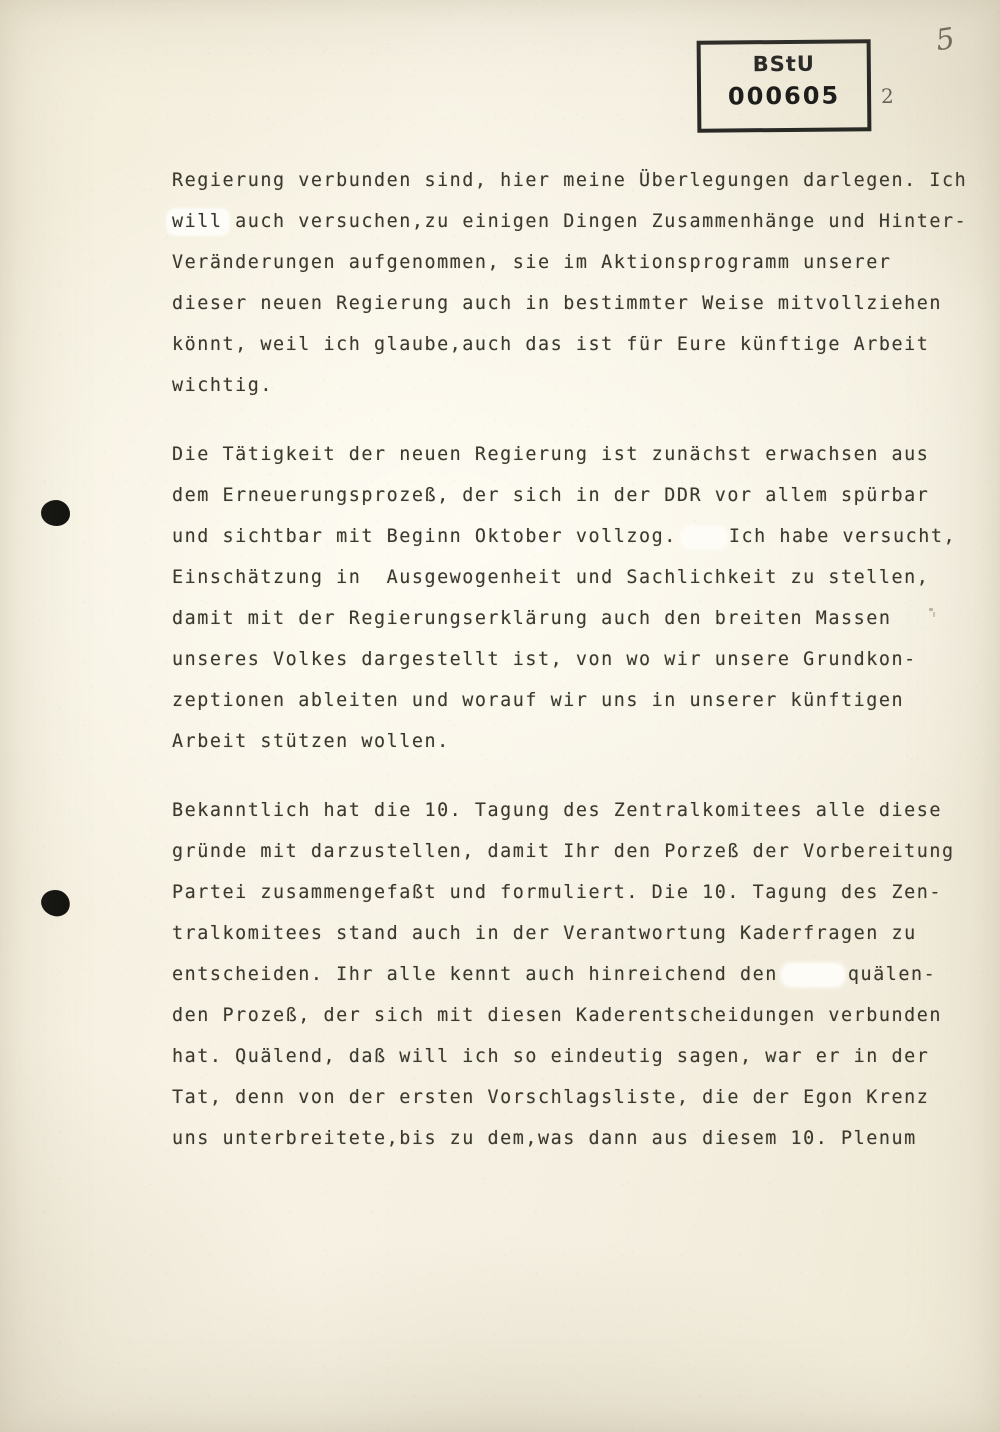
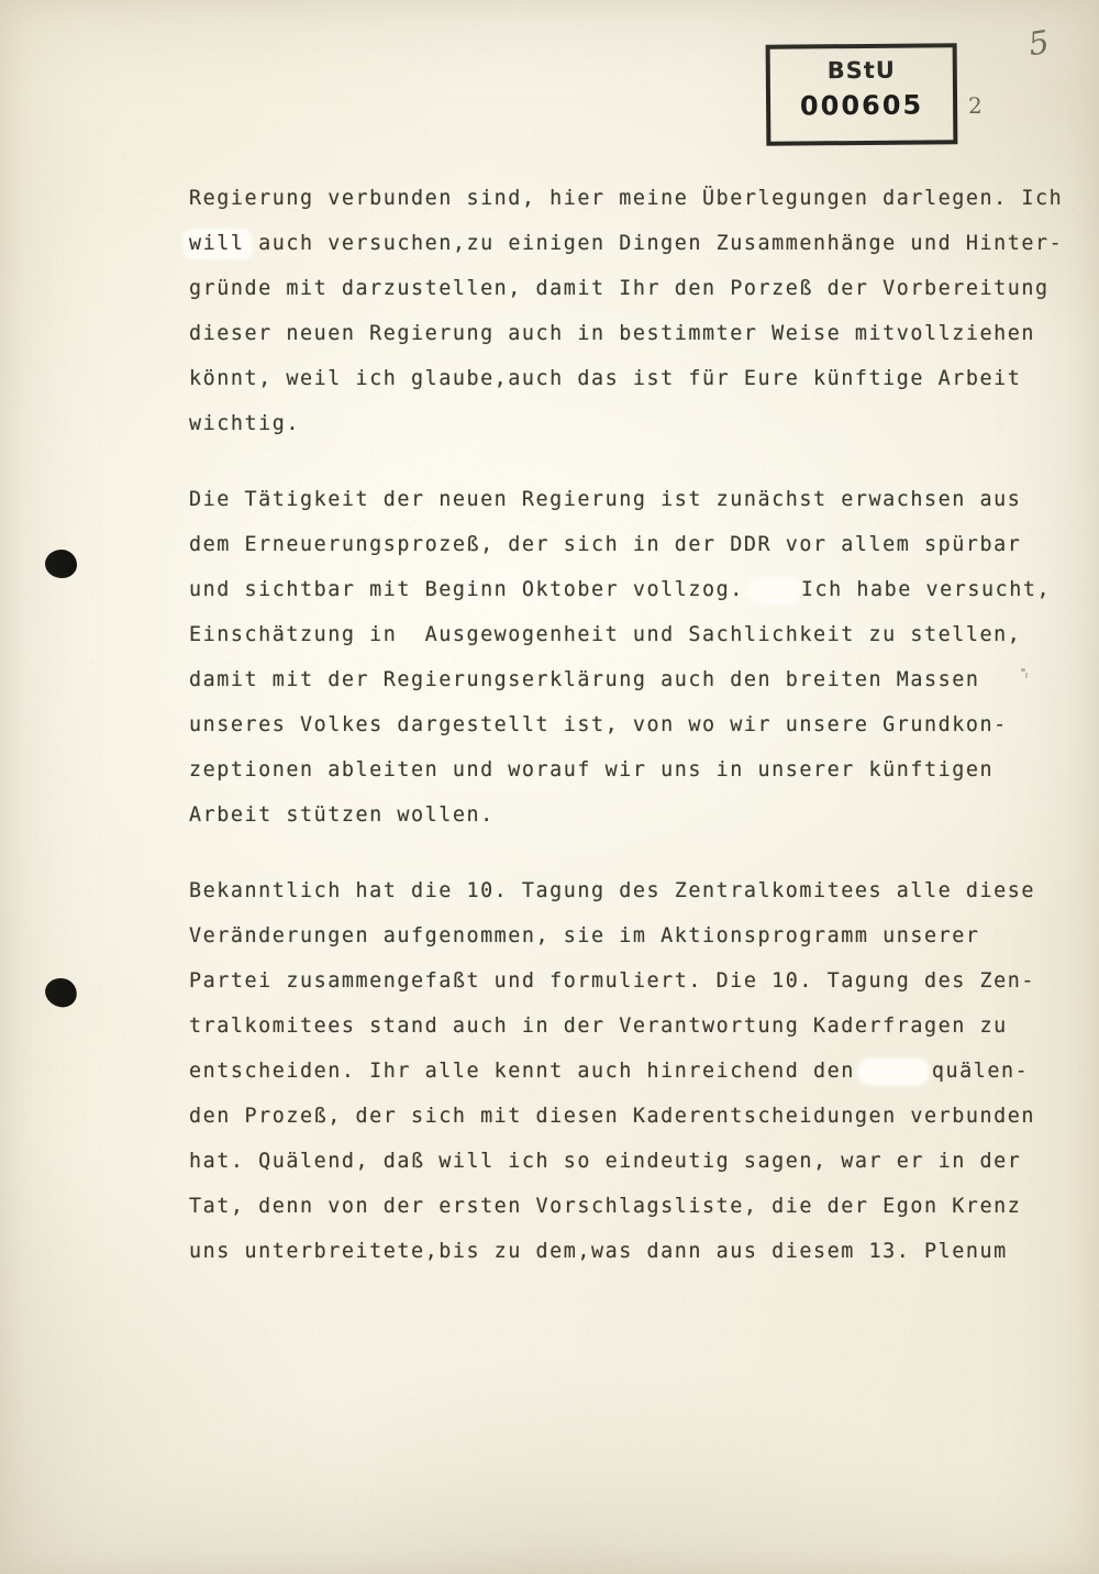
  BStU
  000605
  2
  Regierung verbunden sind, hier meine Überlegungen darlegen. Ic
  will auch versuchen,zu einigen Dingen Zusammenhänge und Hinter
- Veränderungen aufgenommen, sie im Aktionsprogramm unserer
+ gründe mit darzustellen, damit Ihr den Porzeß der Vorbereitung
  dieser neuen Regierung auch in bestimmter Weise mitvollziehen
  könnt, weil ich glaube,auch das ist für Eure künftige Arbeit
  wichtig.
  Die Tätigkeit der neuen Regierung ist zunächst erwachsen aus
  dem Erneuerungsprozeß, der sich in der DDR vor allem spürbar
  und sichtbar mit Beginn Oktober vollzog. Ich habe versucht,
  Einschätzung in Ausgewogenheit und Sachlichkeit zu stellen,
  damit mit der Regierungserklärung auch den breiten Massen
  unseres Volkes dargestellt ist, von wo wir unsere Grundkon-
  zeptionen ableiten und worauf wir uns in unserer künftigen
  Arbeit stützen wollen.
  Bekanntlich hat die 10. Tagung des Zentralkomitees alle diese
- gründe mit darzustellen, damit Ihr den Porzeß der Vorbereitung
+ Veränderungen aufgenommen, sie im Aktionsprogramm unserer
  Partei zusammengefaßt und formuliert. Die 10. Tagung des Zen-
  tralkomitees stand auch in der Verantwortung Kaderfragen zu
  entscheiden. Ihr alle kennt auch hinreichend den quälen-
  den Prozeß, der sich mit diesen Kaderentscheidungen verbunden
  hat. Quälend, daß will ich so eindeutig sagen, war er in der
  Tat, denn von der ersten Vorschlagsliste, die der Egon Krenz
- uns unterbreitete,bis zu dem,was dann aus diesem 10. Plenum
+ uns unterbreitete,bis zu dem,was dann aus diesem 13. Plenum
